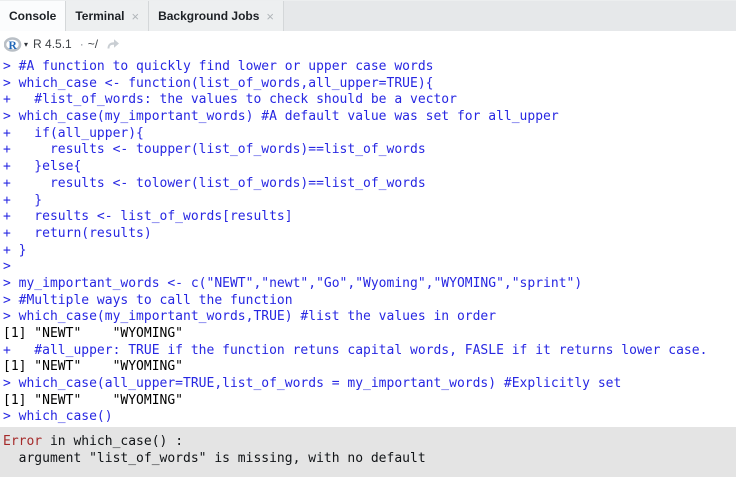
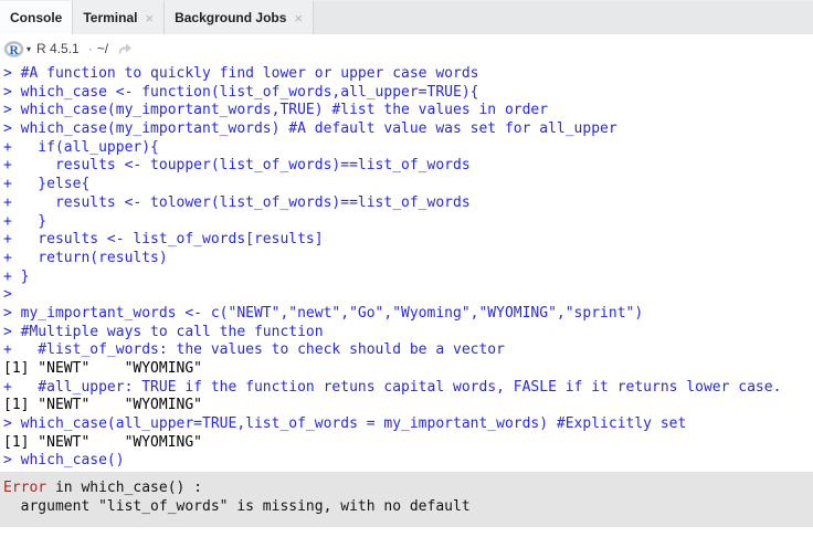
  Console
  Terminal
  ×
  Background Jobs
  ×
  R
  ▾
  R 4.5.1
  ·
  ~/
  > #A function to quickly find lower or upper case words
  > which_case <- function(list_of_words,all_upper=TRUE){
- + #list_of_words: the values to check should be a vector
+ > which_case(my_important_words,TRUE) #list the values in order
  > which_case(my_important_words) #A default value was set for all_upper
  + if(all_upper){
  + results <- toupper(list_of_words)==list_of_words
  + }else{
  + results <- tolower(list_of_words)==list_of_words
  + }
  + results <- list_of_words[results]
  + return(results)
  + }
  >
  > my_important_words <- c("NEWT","newt","Go","Wyoming","WYOMING","sprint")
  > #Multiple ways to call the function
- > which_case(my_important_words,TRUE) #list the values in order
+ + #list_of_words: the values to check should be a vector
  [1] "NEWT" "WYOMING"
  + #all_upper: TRUE if the function retuns capital words, FASLE if it returns lower case.
  [1] "NEWT" "WYOMING"
  > which_case(all_upper=TRUE,list_of_words = my_important_words) #Explicitly set
  [1] "NEWT" "WYOMING"
  > which_case()
  Error in which_case() :
  argument "list_of_words" is missing, with no default
